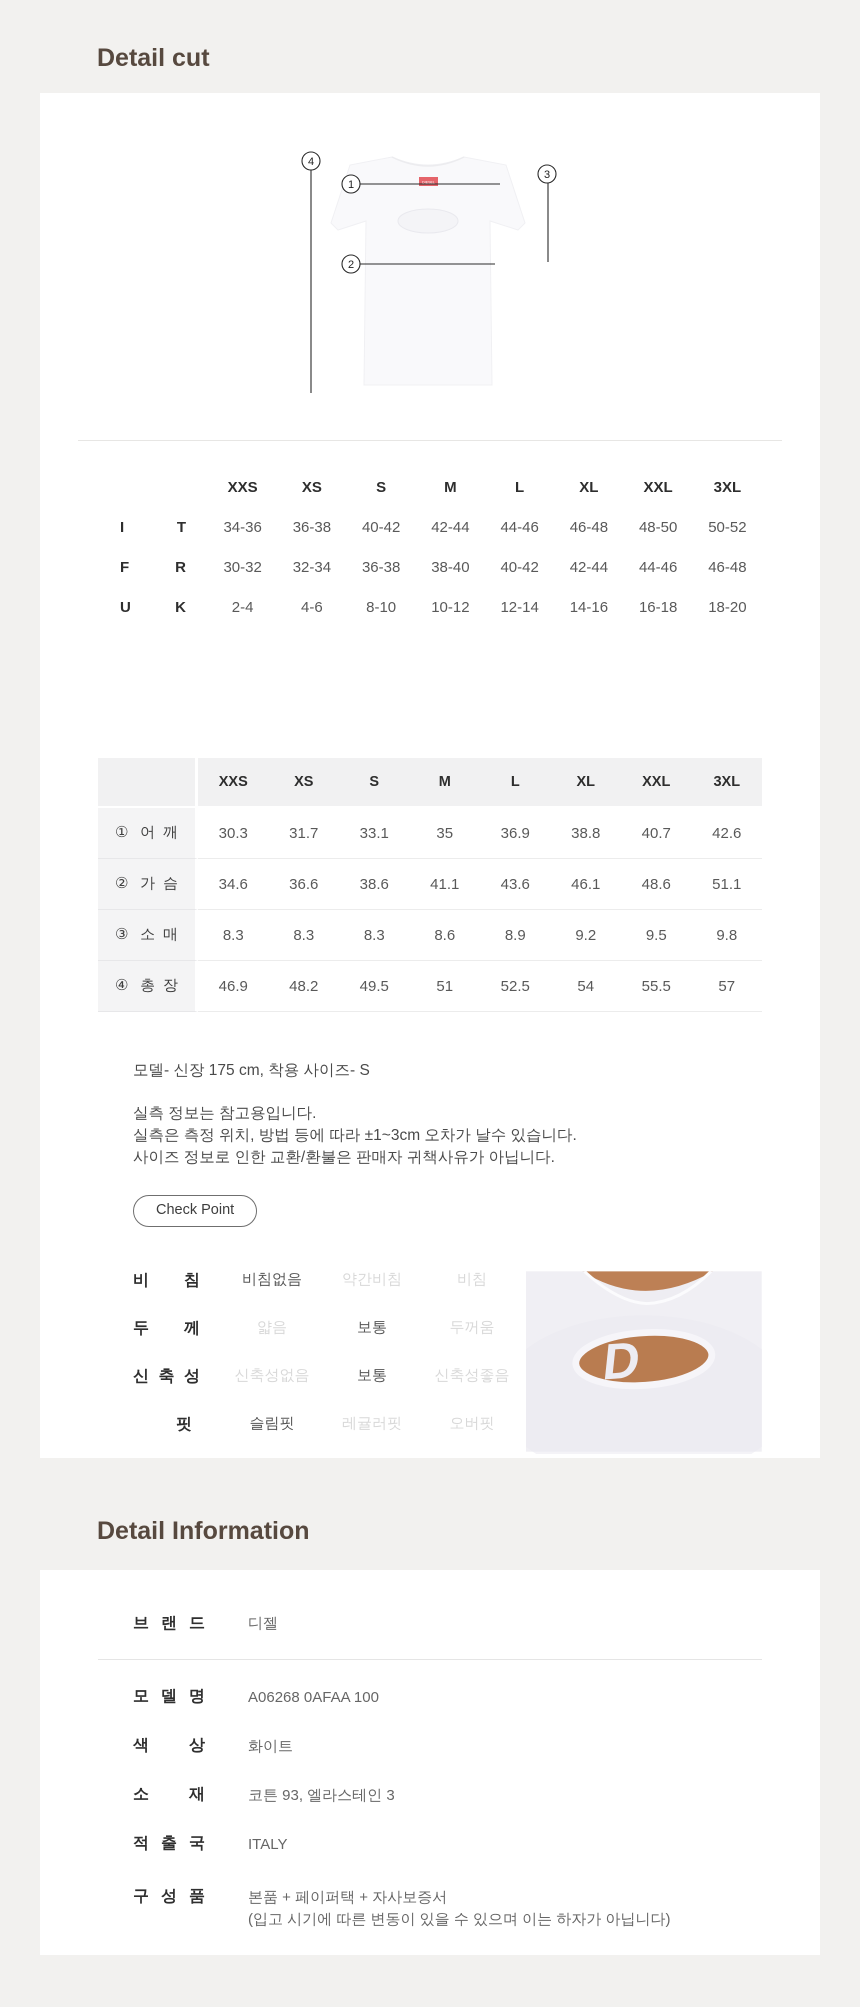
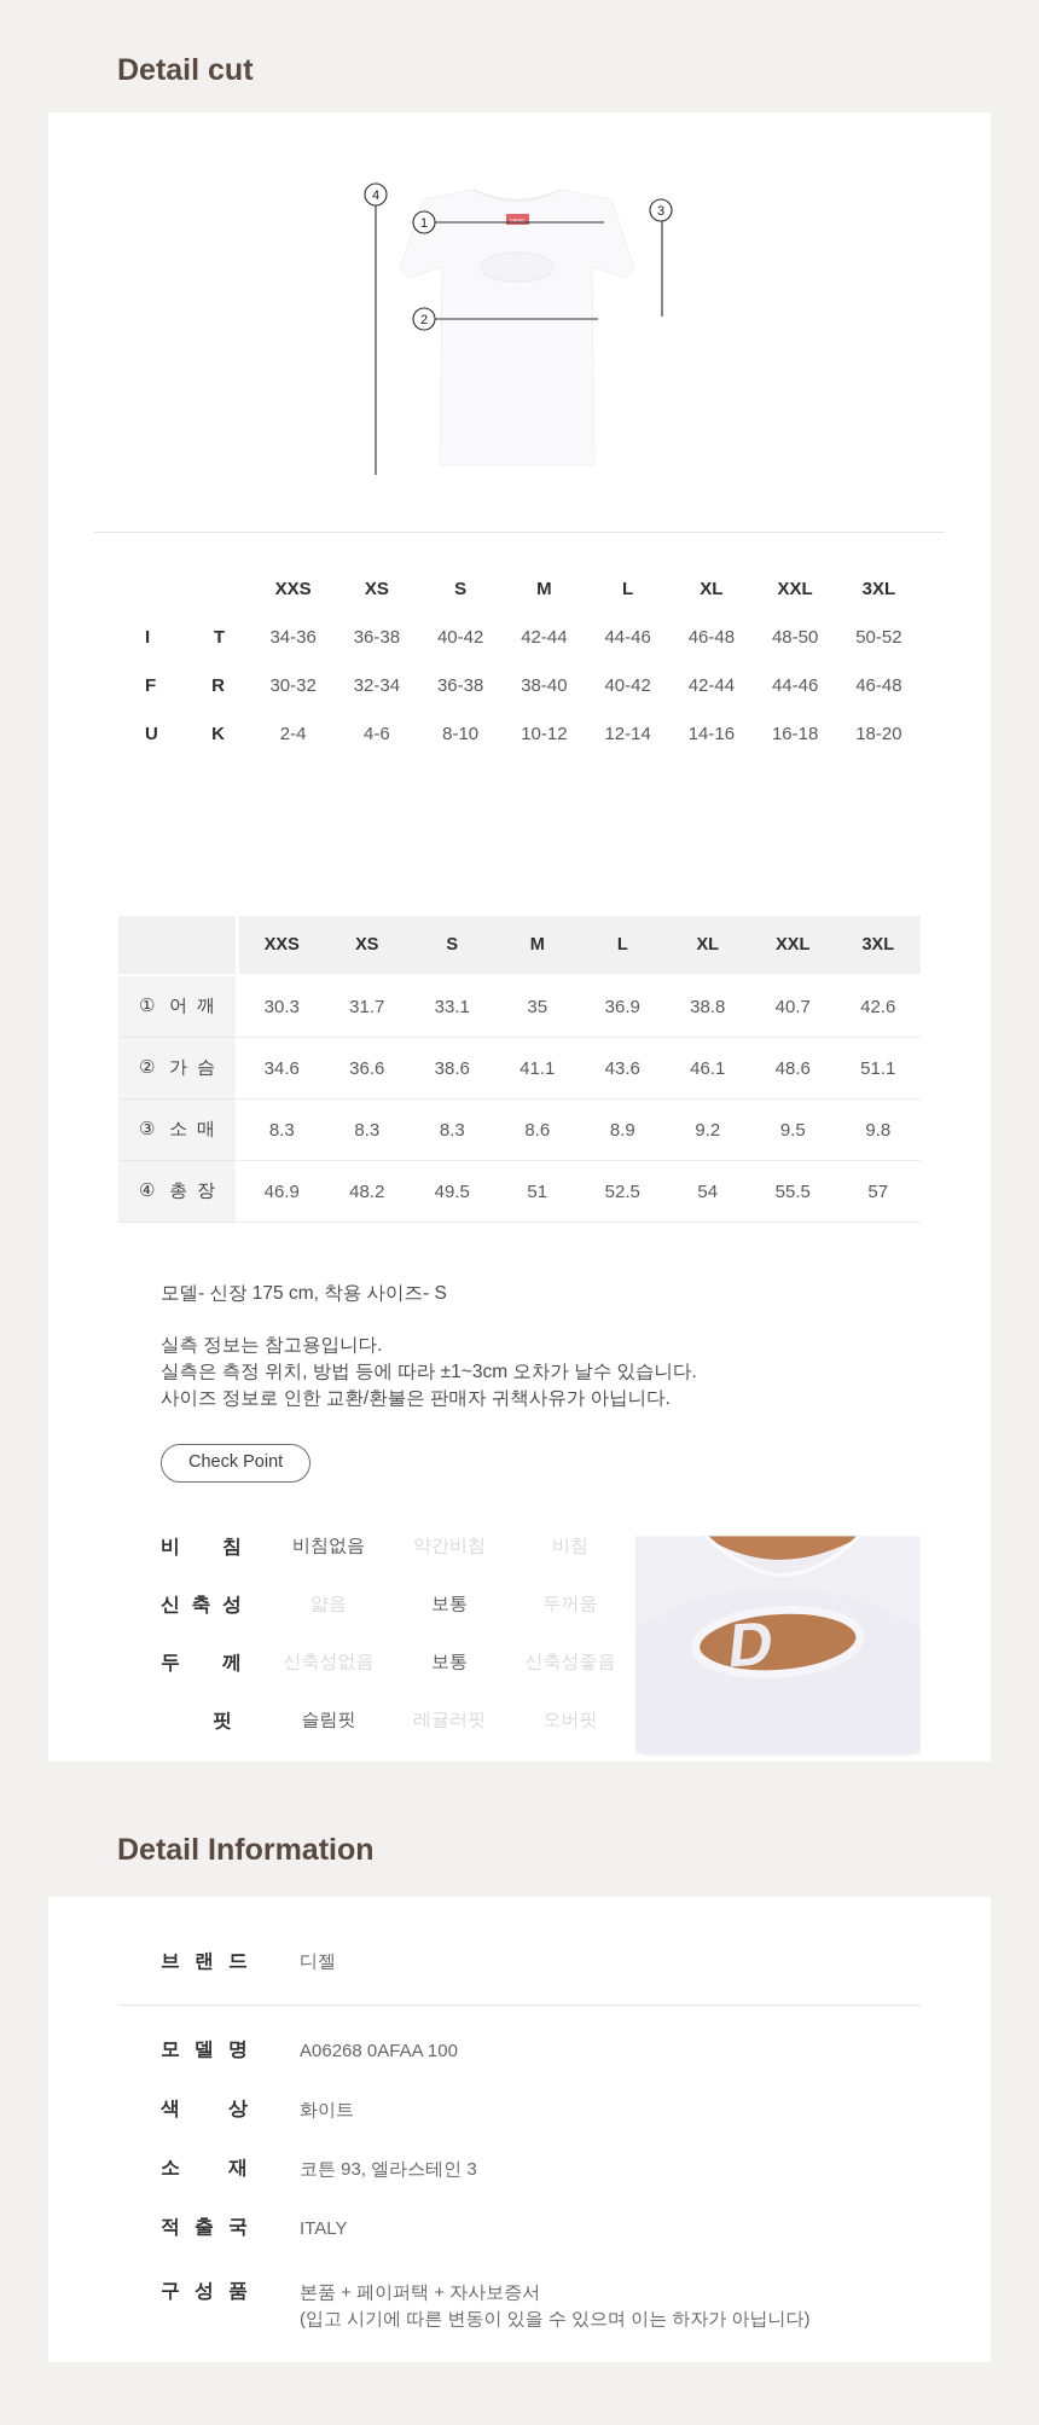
  Detail cut
  4
  1
  2
  3
  	XXS	XS	S	M	L	XL	XXL	3XL
  I T	34-36	36-38	40-42	42-44	44-46	46-48	48-50	50-52
  F R	30-32	32-34	36-38	38-40	40-42	42-44	44-46	46-48
  U K	2-4	4-6	8-10	10-12	12-14	14-16	16-18	18-20
  	XXS	XS	S	M	L	XL	XXL	3XL
  ① 어 깨	30.3	31.7	33.1	35	36.9	38.8	40.7	42.6
  ② 가 슴	34.6	36.6	38.6	41.1	43.6	46.1	48.6	51.1
  ③ 소 매	8.3	8.3	8.3	8.6	8.9	9.2	9.5	9.8
  ④ 총 장	46.9	48.2	49.5	51	52.5	54	55.5	57
  모델- 신장 175 cm, 착용 사이즈- S
  실측 정보는 참고용입니다.
  실측은 측정 위치, 방법 등에 따라 ±1~3cm 오차가 날수 있습니다.
  사이즈 정보로 인한 교환/환불은 판매자 귀책사유가 아닙니다.
  Check Point
  비 침
  비침없음
  약간비침
  비침
- 두 께
+ 신 축 성
  얇음
  보통
  두꺼움
- 신 축 성
+ 두 께
  신축성없음
  보통
  신축성좋음
  핏
  슬림핏
  레귤러핏
  오버핏
  Detail Information
  브 랜 드
  디젤
  모 델 명
  A06268 0AFAA 100
  색 상
  화이트
  소 재
  코튼 93, 엘라스테인 3
  적 출 국
  ITALY
  구 성 품
  본품 + 페이퍼택 + 자사보증서
  (입고 시기에 따른 변동이 있을 수 있으며 이는 하자가 아닙니다)
